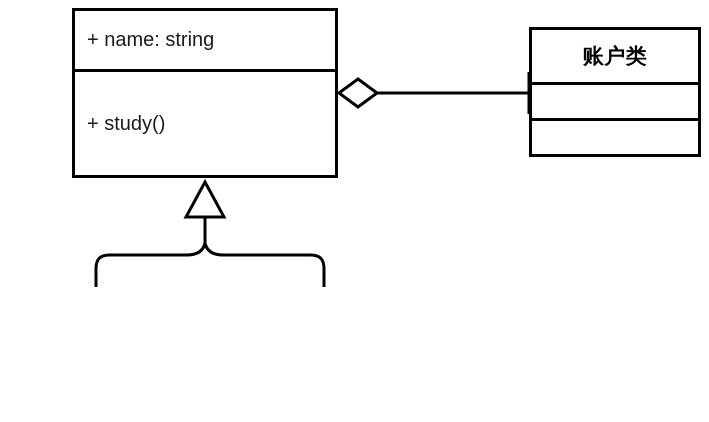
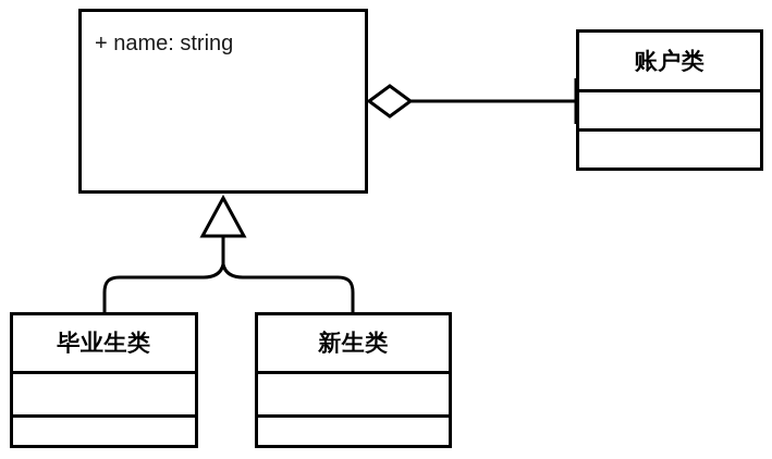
  + name: string
- + study()
  账户类
+ 毕业生类
+ 新生类
